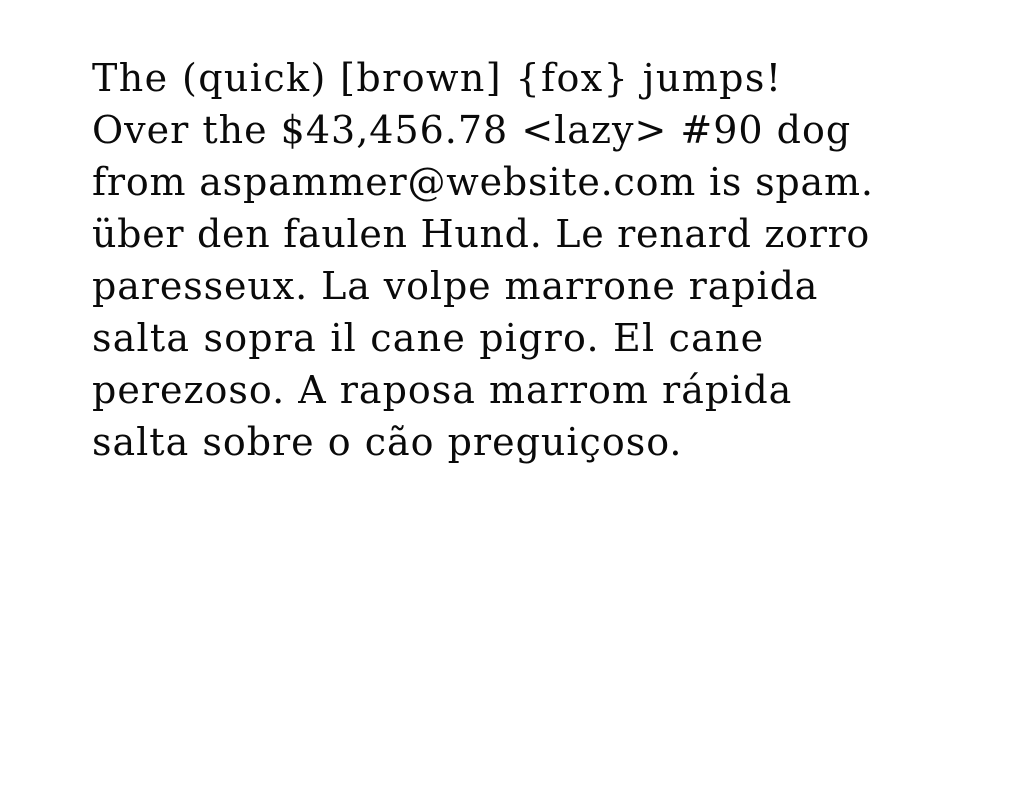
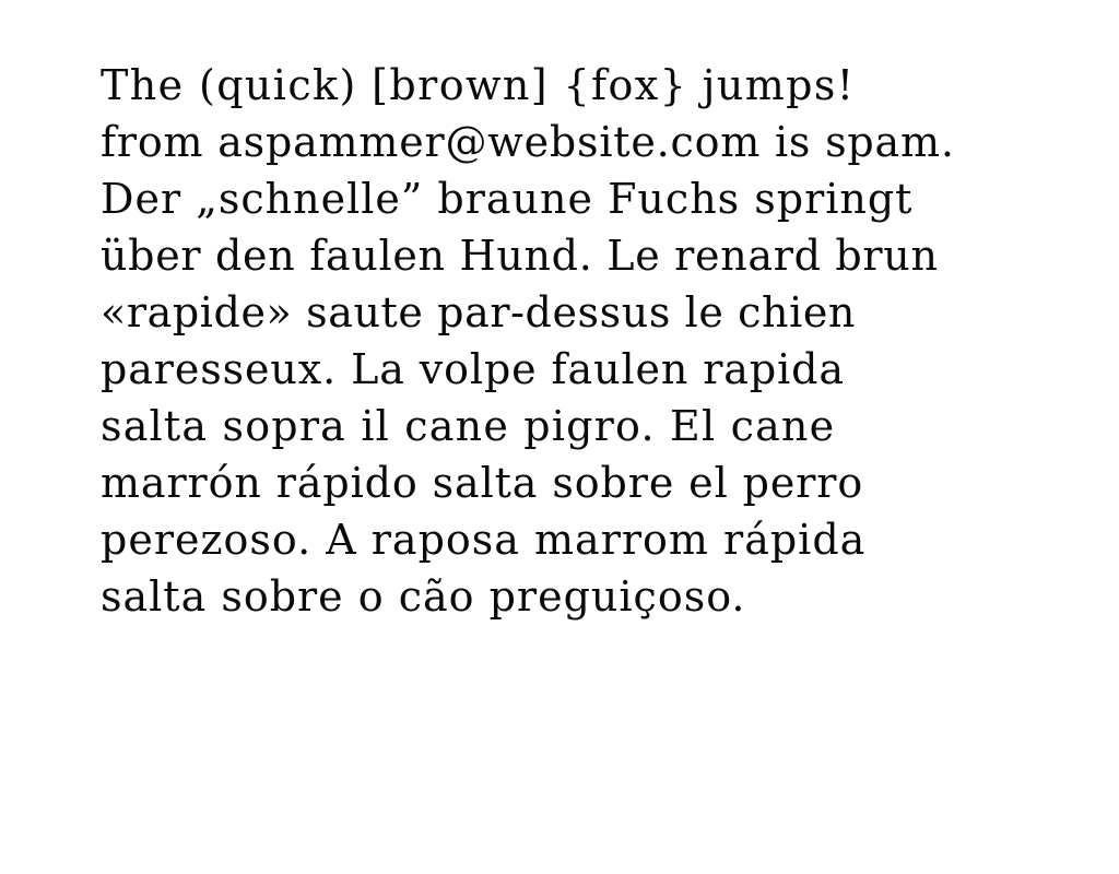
  The (quick) [brown] {fox} jumps!
- Over the $43,456.78 <lazy> #90 dog
  from aspammer@website.com is spam.
+ Der „schnelle” braune Fuchs springt
- über den faulen Hund. Le renard zorro
+ über den faulen Hund. Le renard brun
+ «rapide» saute par-dessus le chien
- paresseux. La volpe marrone rapida
+ paresseux. La volpe faulen rapida
  salta sopra il cane pigro. El cane
+ marrón rápido salta sobre el perro
  perezoso. A raposa marrom rápida
  salta sobre o cão preguiçoso.
